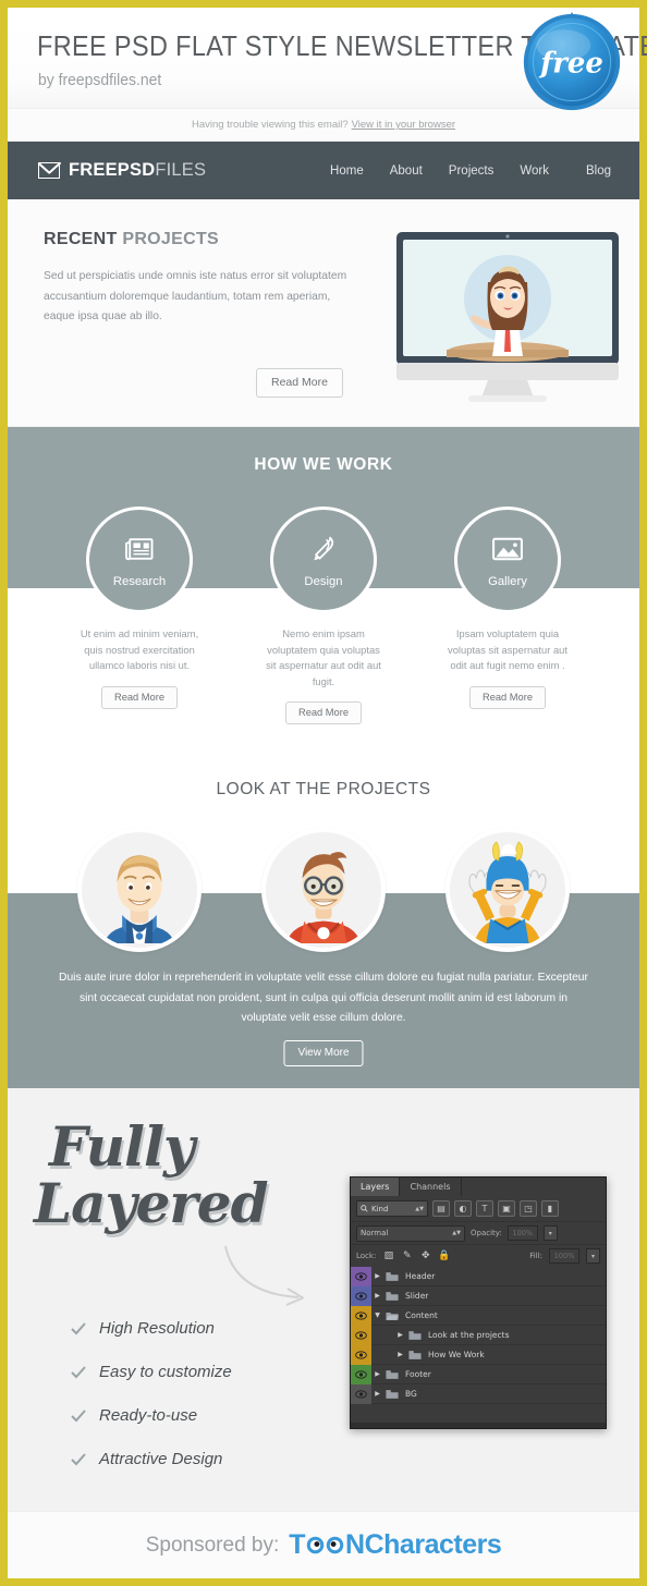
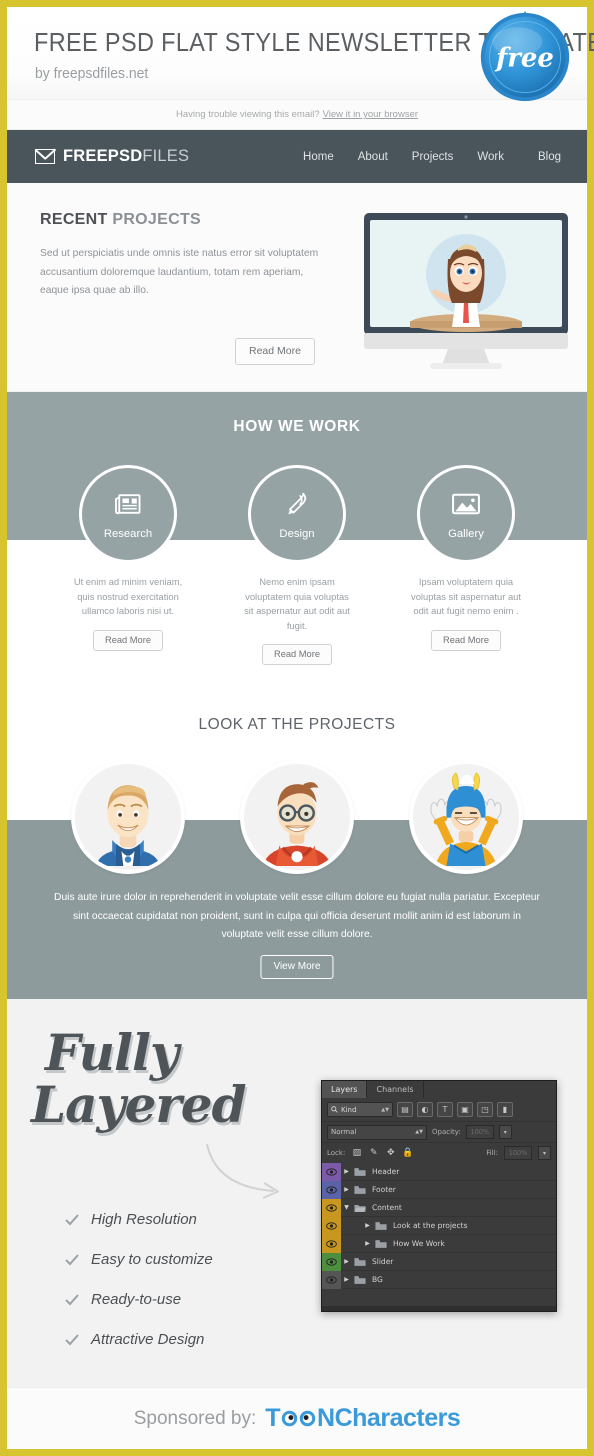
  FREE PSD FLAT STYLE NEWSLETTERT
  by freepsdfiles.net
  free
  Having trouble viewing this email?
  View it in your browser
  FREEPSDFILES
  Home
  About
  Projects
  Work
  Blog
  RECENT PROJECTS
  Sed ut perspiciatis unde omnis iste natus error sit voluptatem accusantium doloremque laudantium, totam rem aperiam, eaque ipsa quae ab illo.
  Read More
  HOW WE WORK
  Research
  Ut enim ad minim veniam, quis nostrud exercitation ullamco laboris nisi ut.
  Read More
  Design
  Nemo enim ipsam voluptatem quia voluptas sit aspernatur aut odit aut fugit.
  Read More
  Gallery
  Ipsam voluptatem quia voluptas sit aspernatur aut odit aut fugit nemo enim .
  Read More
  LOOK AT THE PROJECTS
  Duis aute irure dolor in reprehenderit in voluptate velit esse cillum dolore eu fugiat nulla pariatur. Excepteur sint occaecat cupidatat non proident, sunt in culpa qui officia deserunt mollit anim id est laborum in voluptate velit esse cillum dolore.
  View More
  Fully
  Layered
  High Resolution
  Easy to customize
  Ready-to-use
  Attractive Design
  Layers
  Channels
  Kind
  ▤
  ◐
  T
  ▣
  ◳
  ▮
  Normal
  Opacity:
  100%
  Lock:
  ▨
  ✎
  ✥
  🔒
  Fill:
  100%
  Header
- Slider
+ Footer
  Content
  Look at the projects
  How We Work
- Footer
+ Slider
  BG
  Sponsored by:
  T
  N
  Characters
